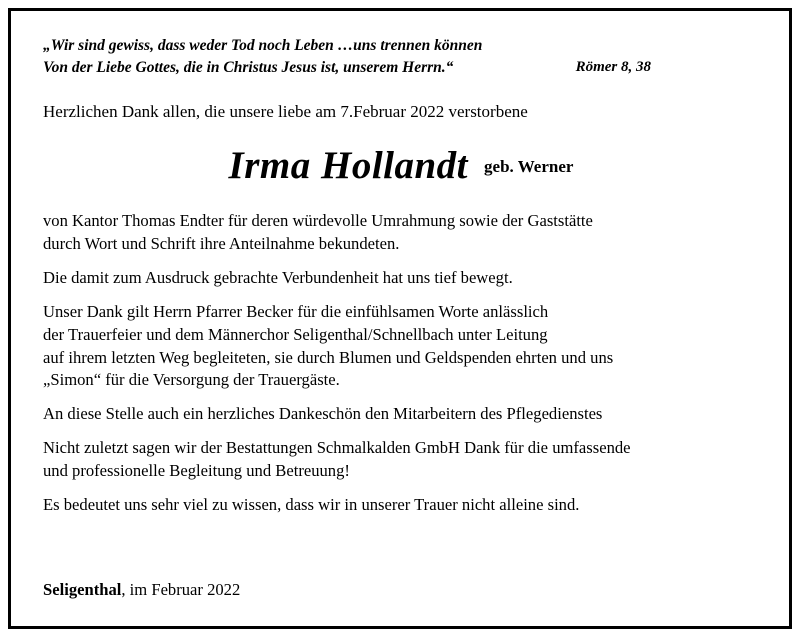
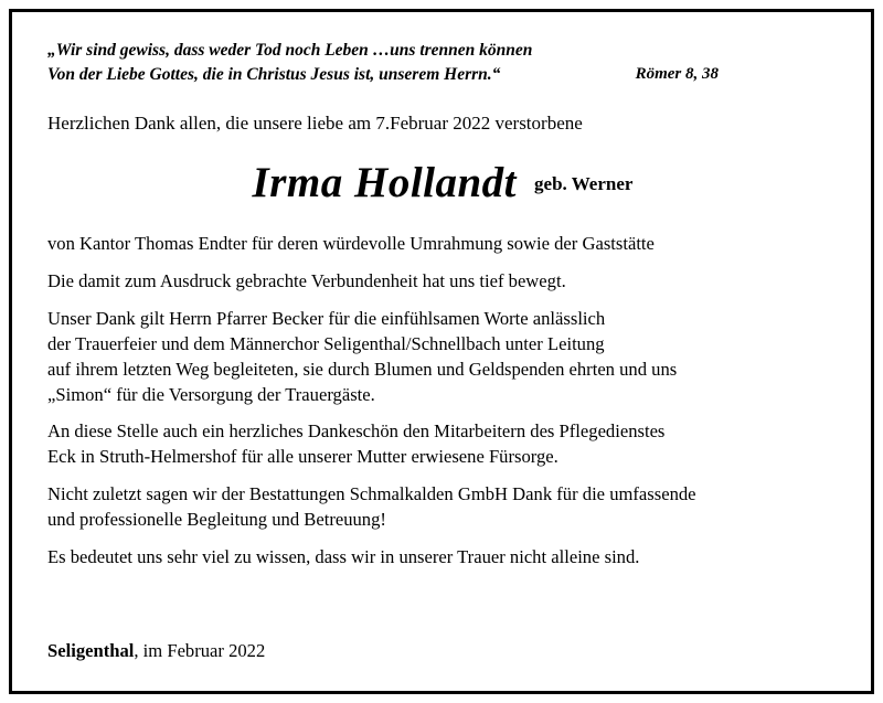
  „Wir sind gewiss, dass weder Tod noch Leben …uns trennen können
  Von der Liebe Gottes, die in Christus Jesus ist, unserem Herrn.“
  Römer 8, 38
  Herzlichen Dank allen, die unsere liebe am 7.Februar 2022 verstorbene
  Irma Hollandt geb. Werner
  von Kantor Thomas Endter für deren würdevolle Umrahmung sowie der Gaststätte
- durch Wort und Schrift ihre Anteilnahme bekundeten.
  Die damit zum Ausdruck gebrachte Verbundenheit hat uns tief bewegt.
  Unser Dank gilt Herrn Pfarrer Becker für die einfühlsamen Worte anlässlich
  der Trauerfeier und dem Männerchor Seligenthal/Schnellbach unter Leitung
  auf ihrem letzten Weg begleiteten, sie durch Blumen und Geldspenden ehrten und uns
  „Simon“ für die Versorgung der Trauergäste.
  An diese Stelle auch ein herzliches Dankeschön den Mitarbeitern des Pflegedienstes
+ Eck in Struth-Helmershof für alle unserer Mutter erwiesene Fürsorge.
  Nicht zuletzt sagen wir der Bestattungen Schmalkalden GmbH Dank für die umfassende
  und professionelle Begleitung und Betreuung!
  Es bedeutet uns sehr viel zu wissen, dass wir in unserer Trauer nicht alleine sind.
  Seligenthal, im Februar 2022
